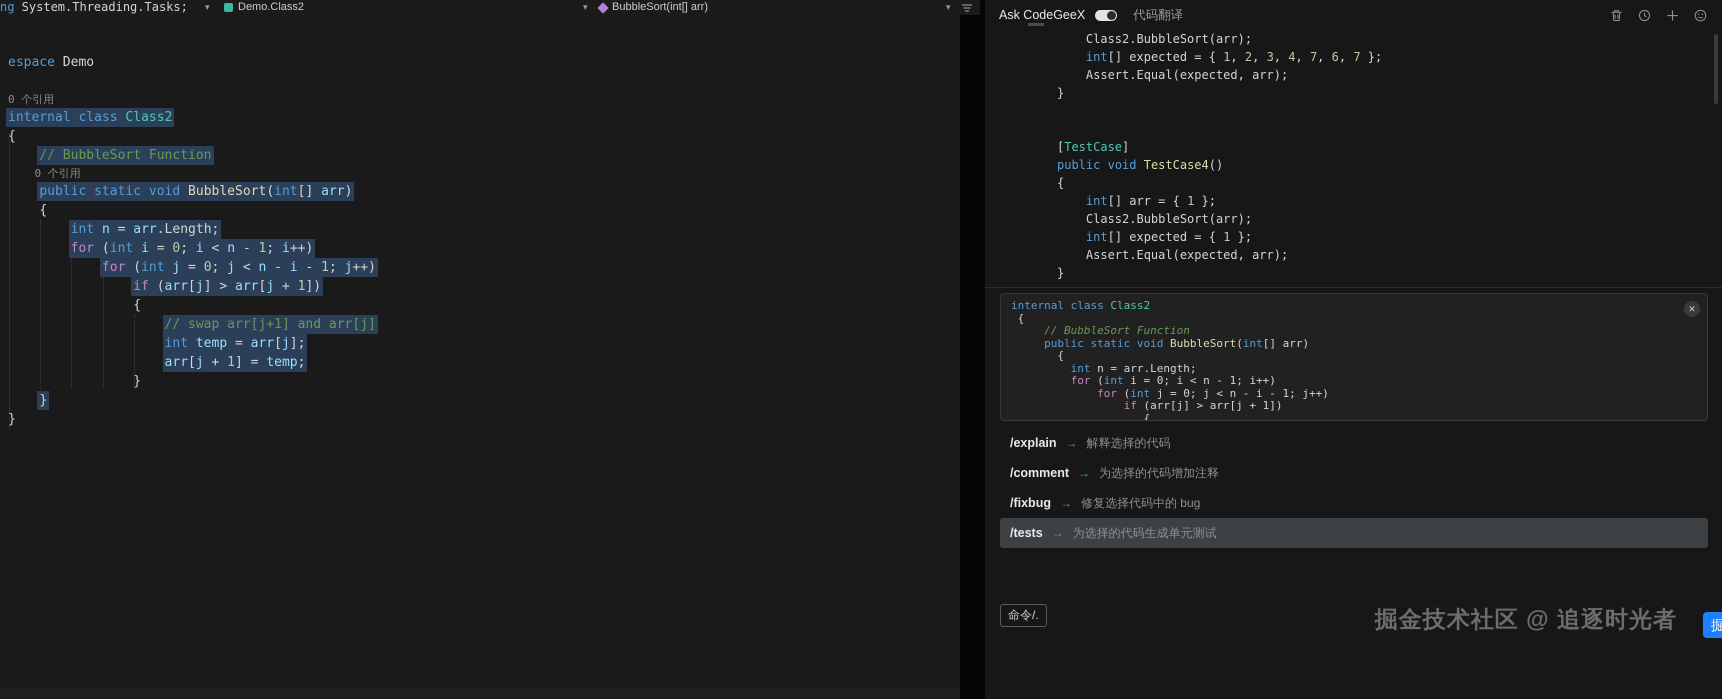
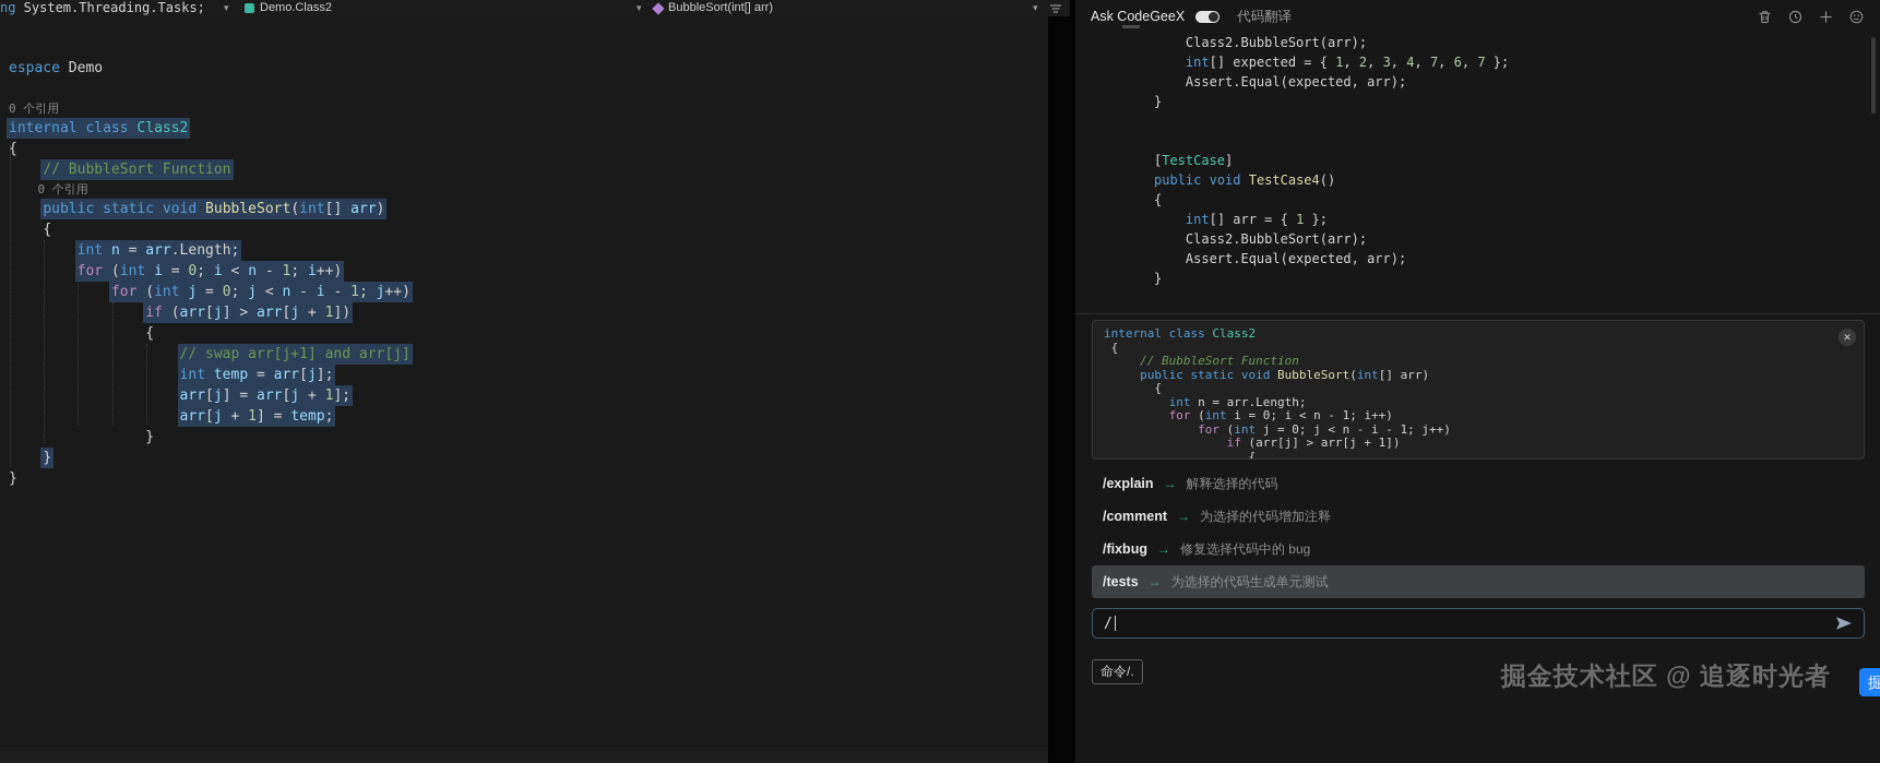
  ng System.Threading.Tasks;
  ▾
  Demo.Class2
  ▾
  BubbleSort(int[] arr)
  ▾
  espace Demo
  0 个引用
  internal class Class2
  {
  // BubbleSort Function
  0 个引用
  public static void BubbleSort(int[] arr)
  {
  int n = arr.Length;
  for (int i = 0; i < n - 1; i++)
  for (int j = 0; j < n - i - 1; j++)
  if (arr[j] > arr[j + 1])
  {
  // swap arr[j+1] and arr[j]
  int temp = arr[j];
+ arr[j] = arr[j + 1];
  arr[j + 1] = temp;
  }
  }
  }
  Ask CodeGeeX
  代码翻译
  Class2.BubbleSort(arr);
  int[] expected = { 1, 2, 3, 4, 7, 6, 7 };
  Assert.Equal(expected, arr);
  }
  [TestCase]
  public void TestCase4()
  {
  int[] arr = { 1 };
  Class2.BubbleSort(arr);
- int[] expected = { 1 };
  Assert.Equal(expected, arr);
  }
  internal class Class2
  {
  // BubbleSort Function
  public static void BubbleSort(int[] arr)
  {
  int n = arr.Length;
  for (int i = 0; i < n - 1; i++)
  for (int j = 0; j < n - i - 1; j++)
  if (arr[j] > arr[j + 1])
  {
  ✕
  /explain
  →
  解释选择的代码
  /comment
  →
  为选择的代码增加注释
  /fixbug
  →
  修复选择代码中的 bug
  /tests
  →
  为选择的代码生成单元测试
+ /
  命令/.
  掘金技术社区 @ 追逐时光者
